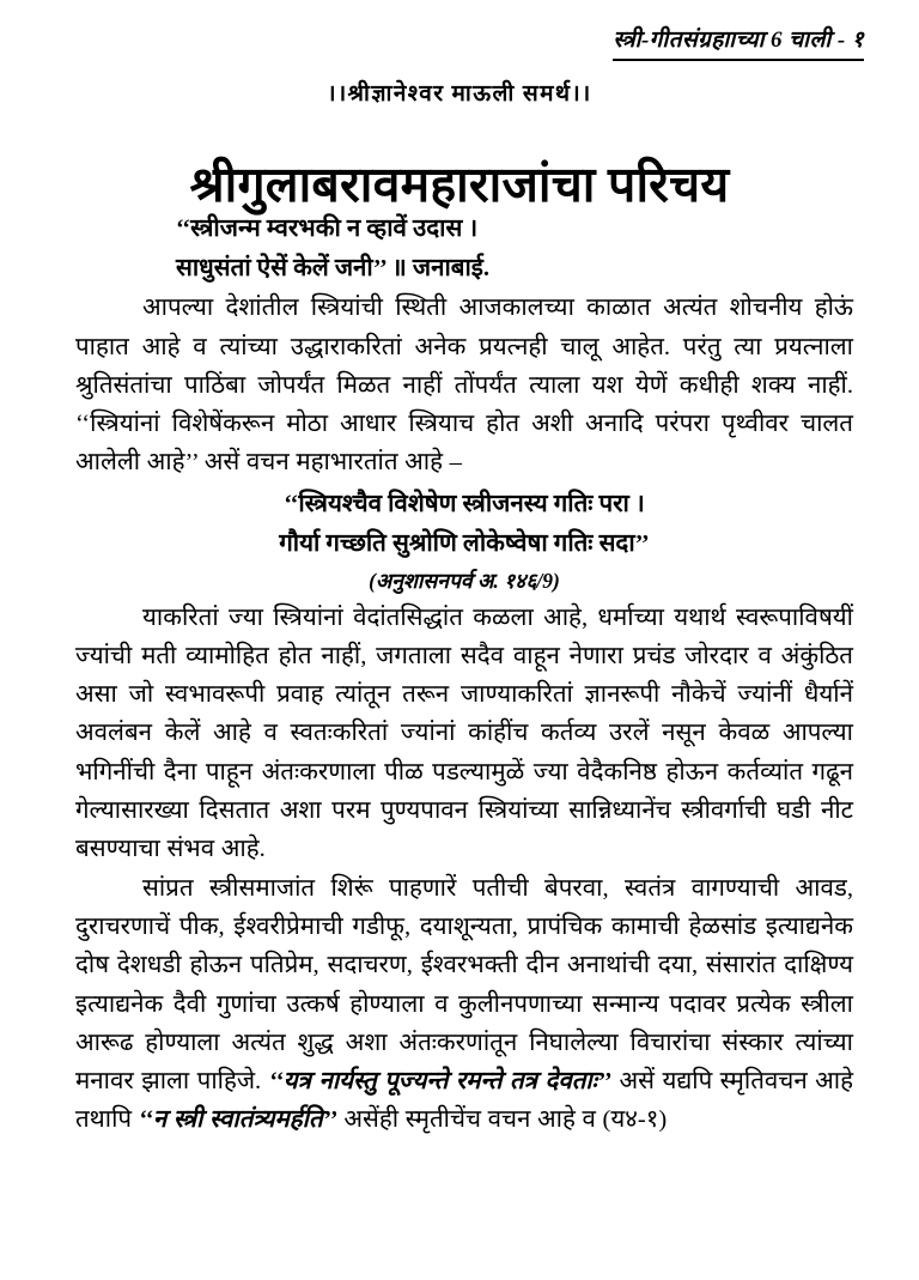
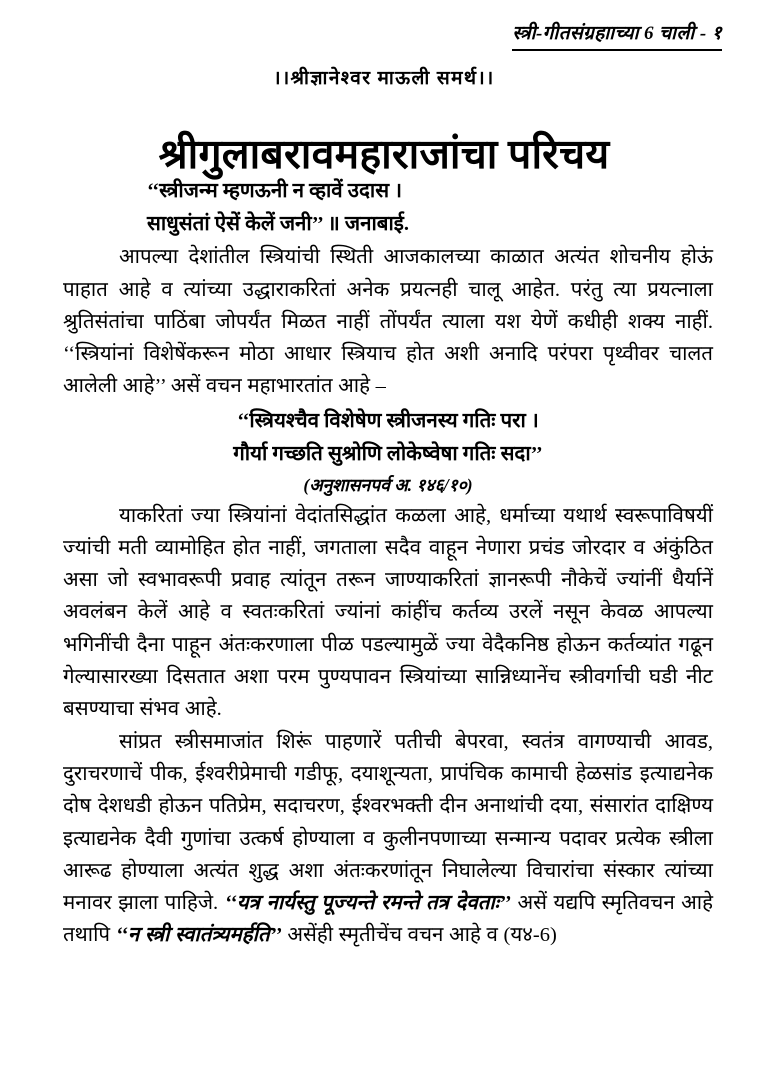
  स्त्री-गीतसंग्रहााच्या 6 चाली - १
  ।।श्रीज्ञानेश्वर माऊली समर्थ।।
  श्रीगुलाबरावमहाराजांचा परिचय
- ‘‘स्त्रीजन्म म्वरभकी न व्हावें उदास ।
+ ‘‘स्त्रीजन्म म्हणऊनी न व्हावें उदास ।
  साधुसंतां ऐसें केलें जनी’’ ॥ जनाबाई.
  आपल्या देशांतील स्त्रियांची स्थिती आजकालच्या काळात अत्यंत शोचनीय होऊं पाहात आहे व त्यांच्या उद्धाराकरितां अनेक प्रयत्नही चालू आहेत. परंतु त्या प्रयत्नाला श्रुतिसंतांचा पाठिंबा जोपर्यंत मिळत नाहीं तोंपर्यंत त्याला यश येणें कधीही शक्य नाहीं. ‘‘स्त्रियांनां विशेषेंकरून मोठा आधार स्त्रियाच होत अशी अनादि परंपरा पृथ्वीवर चालत आलेली आहे’’ असें वचन महाभारतांत आहे –
  ‘‘स्त्रियश्चैव विशेषेण स्त्रीजनस्य गतिः परा ।
  गौर्या गच्छति सुश्रोणि लोकेष्वेषा गतिः सदा’’
- (अनुशासनपर्व अ. १४६/9)
+ (अनुशासनपर्व अ. १४६/१०)
  याकरितां ज्या स्त्रियांनां वेदांतसिद्धांत कळला आहे, धर्माच्या यथार्थ स्वरूपाविषयीं ज्यांची मती व्यामोहित होत नाहीं, जगताला सदैव वाहून नेणारा प्रचंड जोरदार व अंकुंठित असा जो स्वभावरूपी प्रवाह त्यांतून तरून जाण्याकरितां ज्ञानरूपी नौकेचें ज्यांनीं धैर्यानें अवलंबन केलें आहे व स्वतःकरितां ज्यांनां कांहींच कर्तव्य उरलें नसून केवळ आपल्या भगिनींची दैना पाहून अंतःकरणाला पीळ पडल्यामुळें ज्या वेदैकनिष्ठ होऊन कर्तव्यांत गढून गेल्यासारख्या दिसतात अशा परम पुण्यपावन स्त्रियांच्या सान्निध्यानेंच स्त्रीवर्गाची घडी नीट बसण्याचा संभव आहे.
- सांप्रत स्त्रीसमाजांत शिरूं पाहणारें पतीची बेपरवा, स्वतंत्र वागण्याची आवड, दुराचरणाचें पीक, ईश्वरीप्रेमाची गडीफू, दयाशून्यता, प्रापंचिक कामाची हेळसांड इत्याद्यनेक दोष देशधडी होऊन पतिप्रेम, सदाचरण, ईश्वरभक्ती दीन अनाथांची दया, संसारांत दाक्षिण्य इत्याद्यनेक दैवी गुणांचा उत्कर्ष होण्याला व कुलीनपणाच्या सन्मान्य पदावर प्रत्येक स्त्रीला आरूढ होण्याला अत्यंत शुद्ध अशा अंतःकरणांतून निघालेल्या विचारांचा संस्कार त्यांच्या मनावर झाला पाहिजे. ‘‘यत्र नार्यस्तु पूज्यन्ते रमन्ते तत्र देवताः’’ असें यद्यपि स्मृतिवचन आहे तथापि ‘‘न स्त्री स्वातंत्र्यमर्हति’’ असेंही स्मृतीचेंच वचन आहे व (य४-१)
+ सांप्रत स्त्रीसमाजांत शिरूं पाहणारें पतीची बेपरवा, स्वतंत्र वागण्याची आवड, दुराचरणाचें पीक, ईश्वरीप्रेमाची गडीफू, दयाशून्यता, प्रापंचिक कामाची हेळसांड इत्याद्यनेक दोष देशधडी होऊन पतिप्रेम, सदाचरण, ईश्वरभक्ती दीन अनाथांची दया, संसारांत दाक्षिण्य इत्याद्यनेक दैवी गुणांचा उत्कर्ष होण्याला व कुलीनपणाच्या सन्मान्य पदावर प्रत्येक स्त्रीला आरूढ होण्याला अत्यंत शुद्ध अशा अंतःकरणांतून निघालेल्या विचारांचा संस्कार त्यांच्या मनावर झाला पाहिजे. ‘‘यत्र नार्यस्तु पूज्यन्ते रमन्ते तत्र देवताः’’ असें यद्यपि स्मृतिवचन आहे तथापि ‘‘न स्त्री स्वातंत्र्यमर्हति’’ असेंही स्मृतीचेंच वचन आहे व (य४-6)
